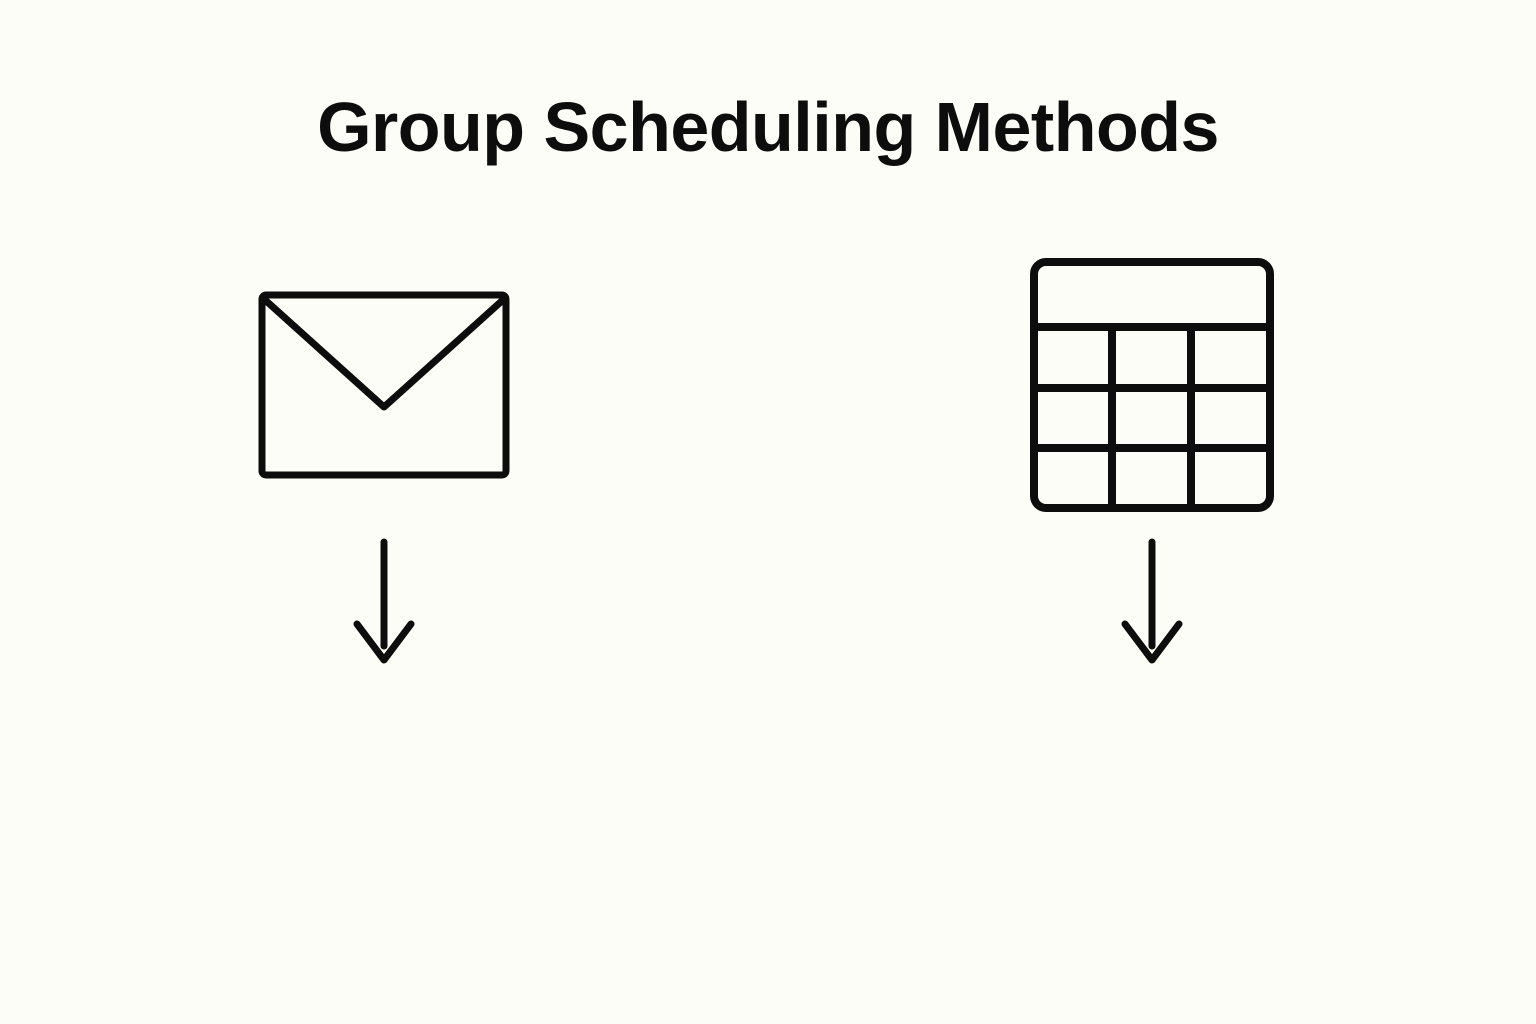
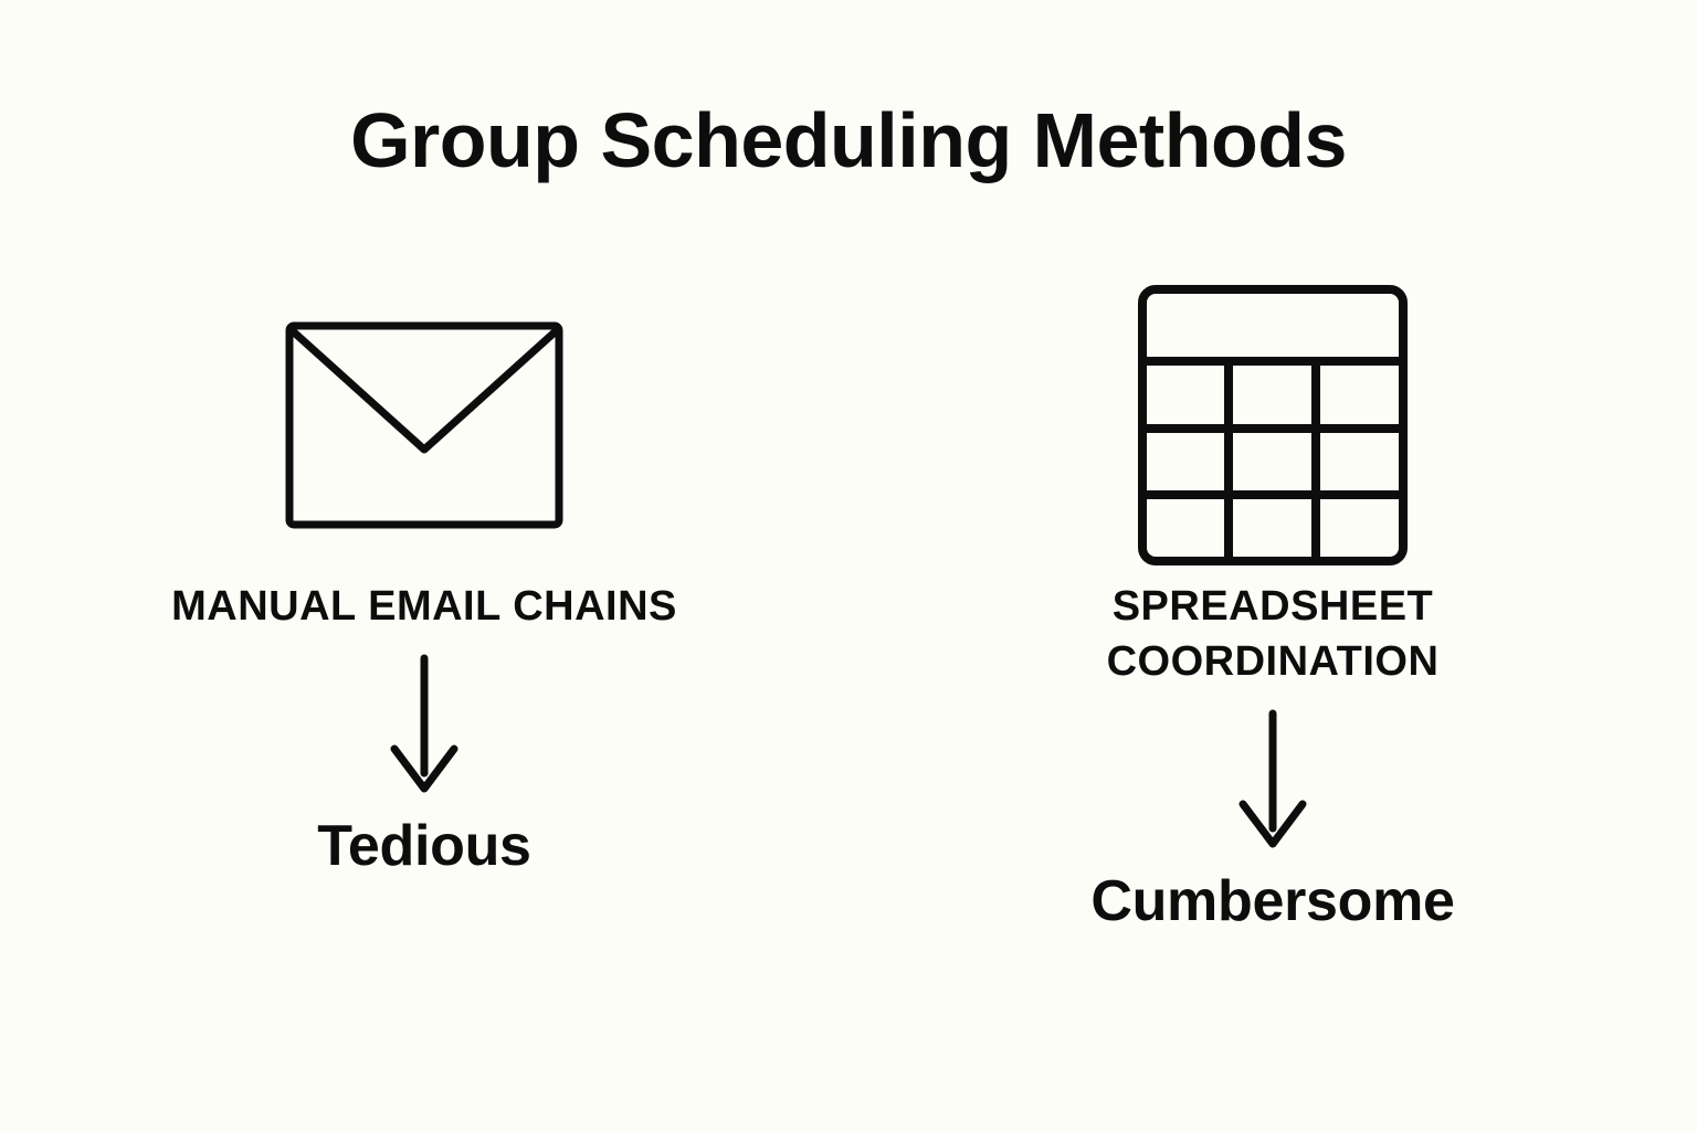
  Group Scheduling Methods
+ MANUAL EMAIL CHAINS
+ Tedious
+ SPREADSHEET COORDINATION
+ Cumbersome
